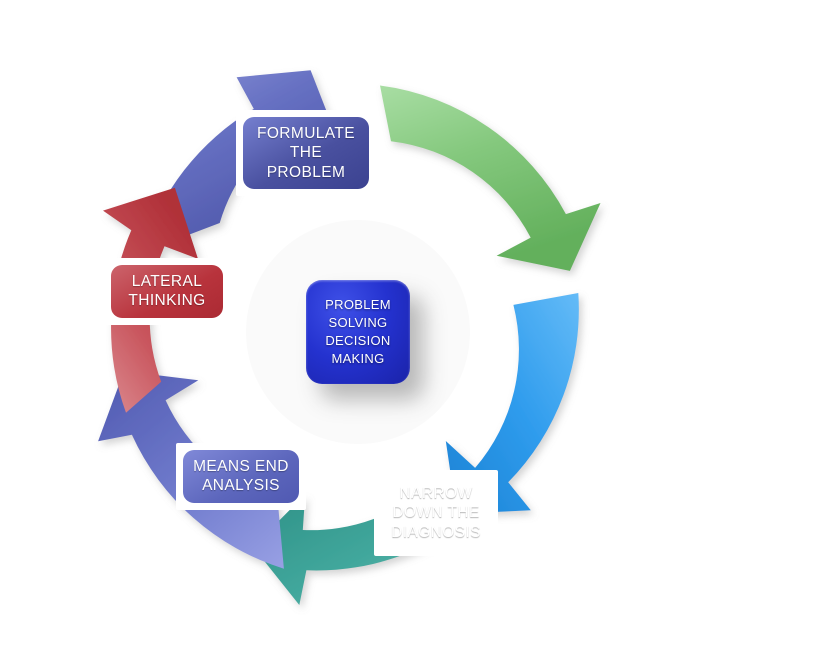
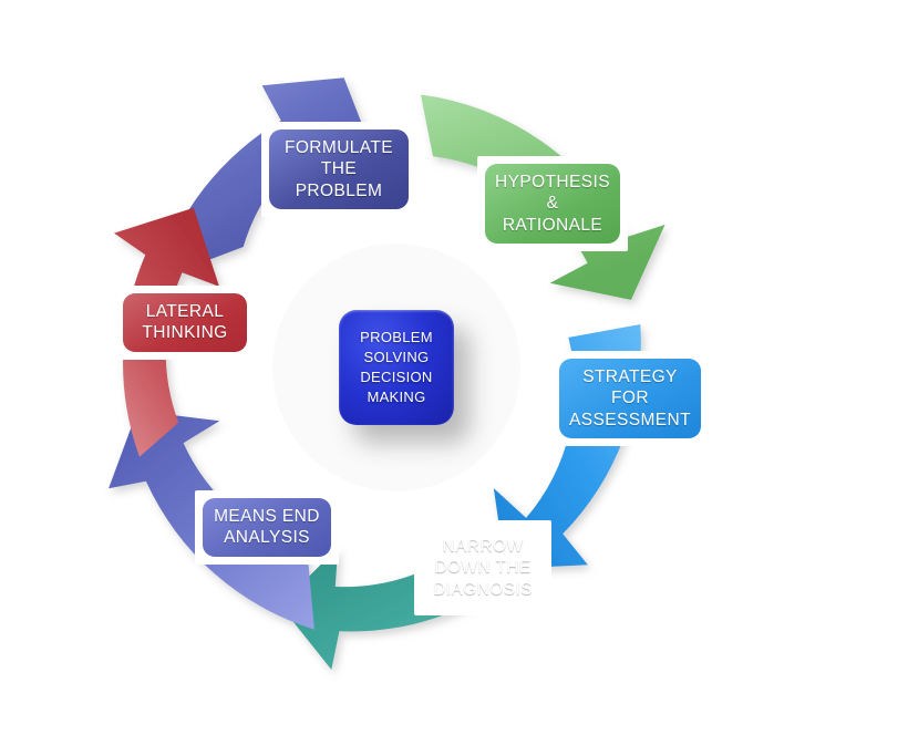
  FORMULATE
  THE PROBLEM
+ HYPOTHESIS
+ & RATIONALE
+ STRATEGY FOR
+ ASSESSMENT
  NARROW
  DOWN THE
  DIAGNOSIS
  MEANS END
  ANALYSIS
  LATERAL
  THINKING
  PROBLEM
  SOLVING
  DECISION
  MAKING
